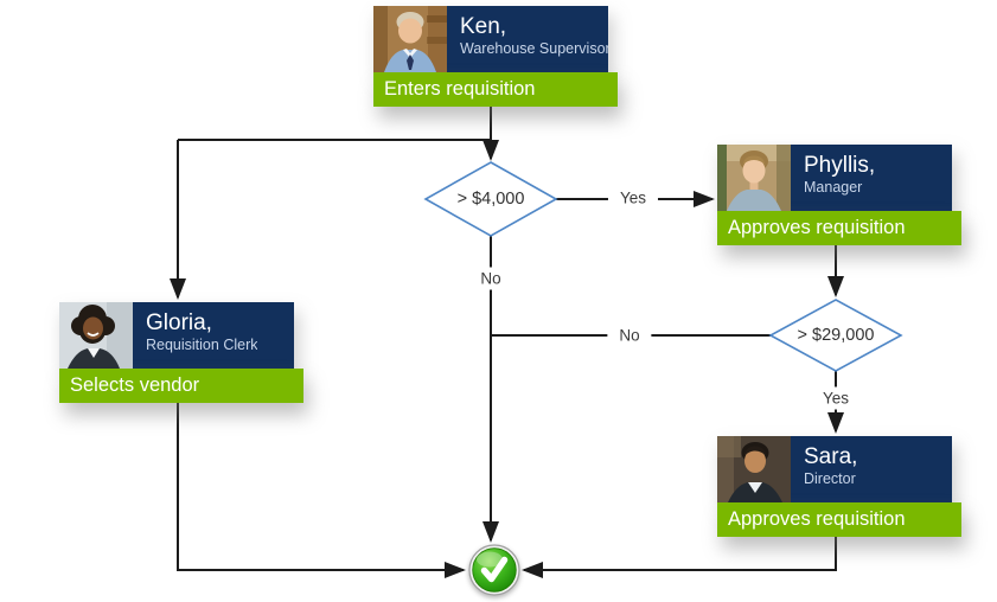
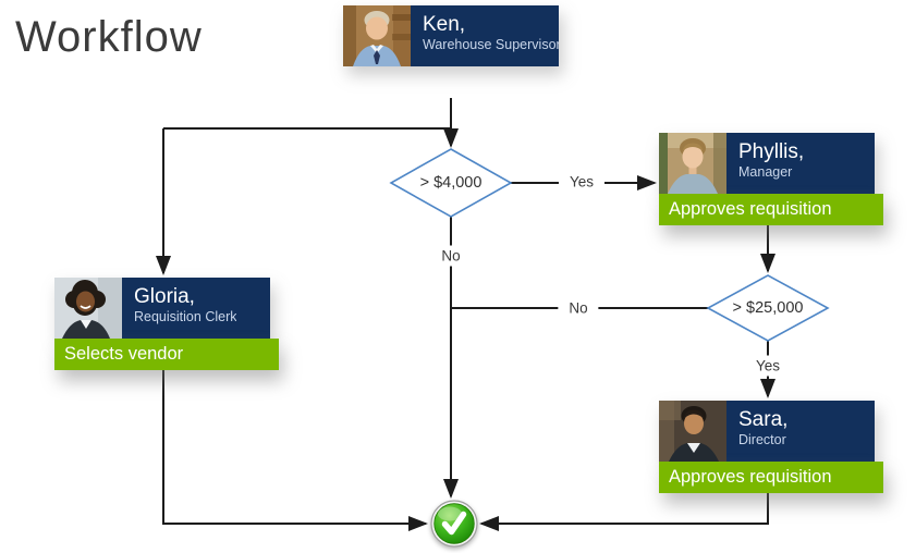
+ Workflow
  > $4,000
- > $29,000
+ > $25,000
  Yes
  No
  No
  Yes
  Ken,
  Warehouse Supervisor
- Enters requisition
  Phyllis,
  Manager
  Approves requisition
  Gloria,
  Requisition Clerk
  Selects vendor
  Sara,
  Director
  Approves requisition
